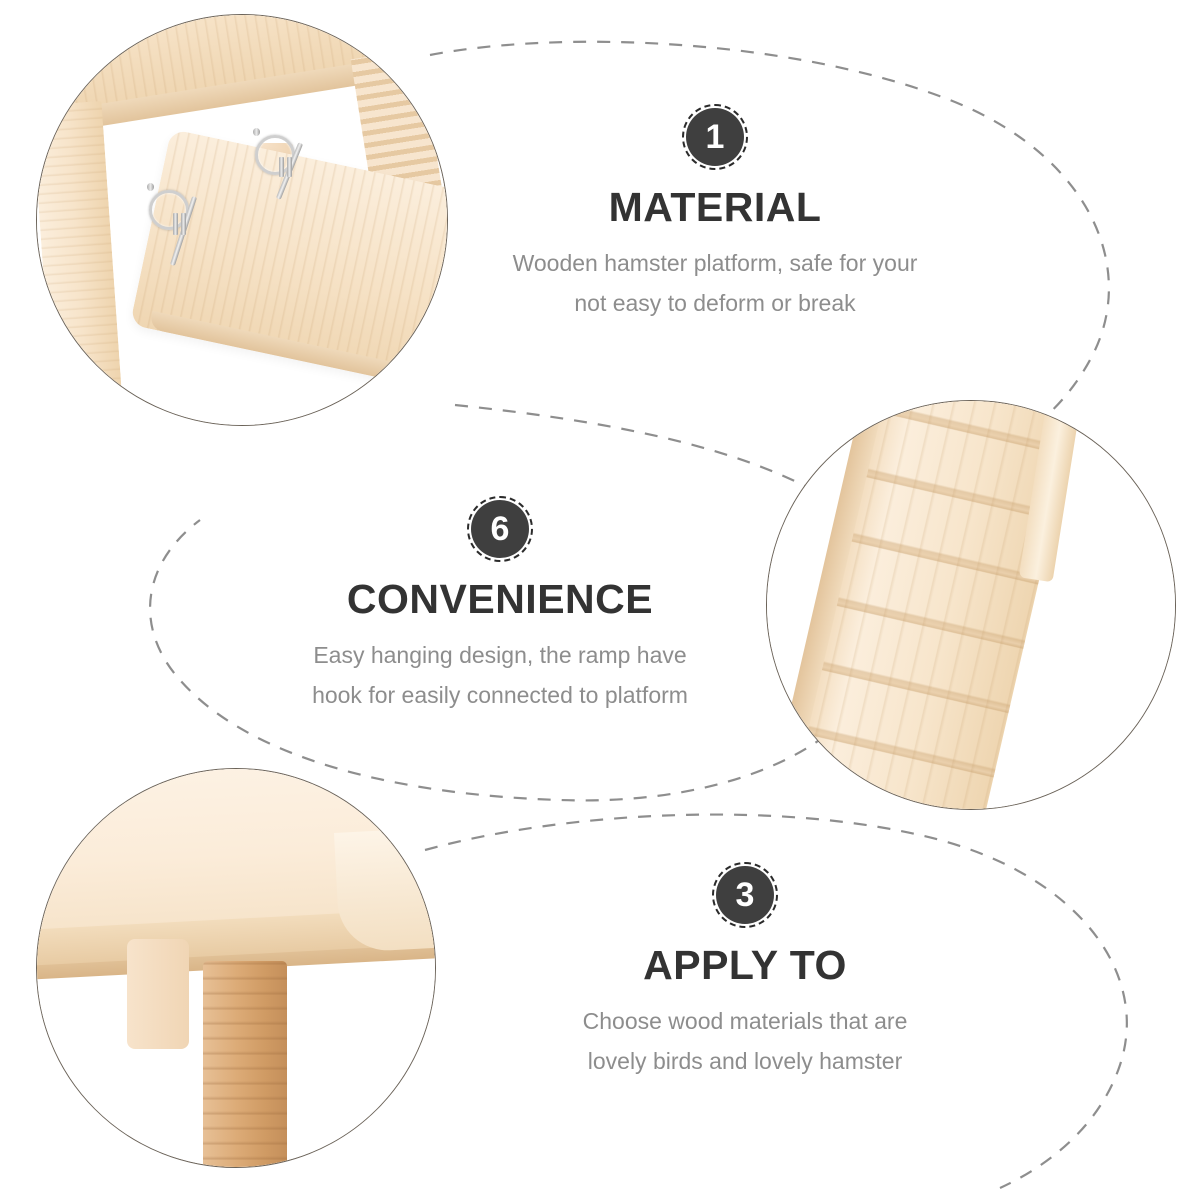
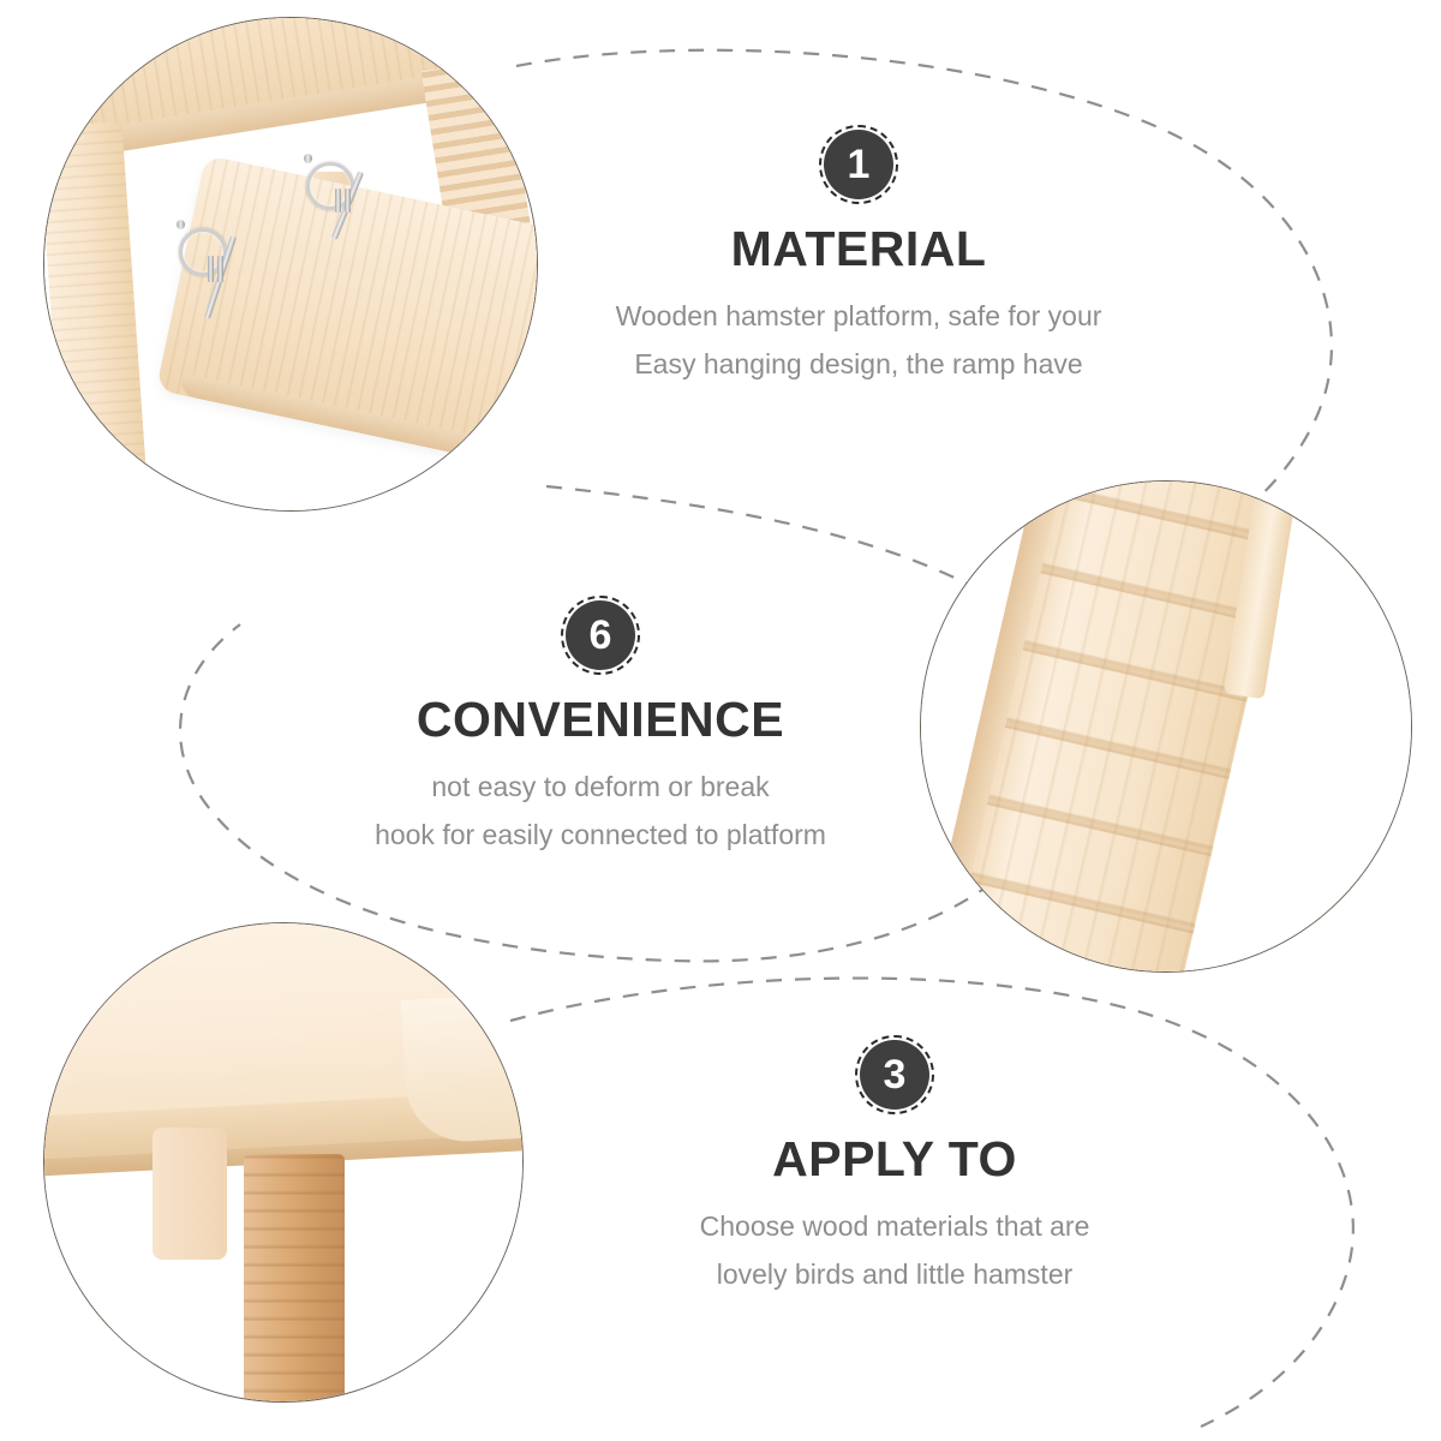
  1
  MATERIAL
  Wooden hamster platform, safe for your
- not easy to deform or break
+ Easy hanging design, the ramp have
  6
  CONVENIENCE
- Easy hanging design, the ramp have
+ not easy to deform or break
  hook for easily connected to platform
  3
  APPLY TO
  Choose wood materials that are
- lovely birds and lovely hamster
+ lovely birds and little hamster
